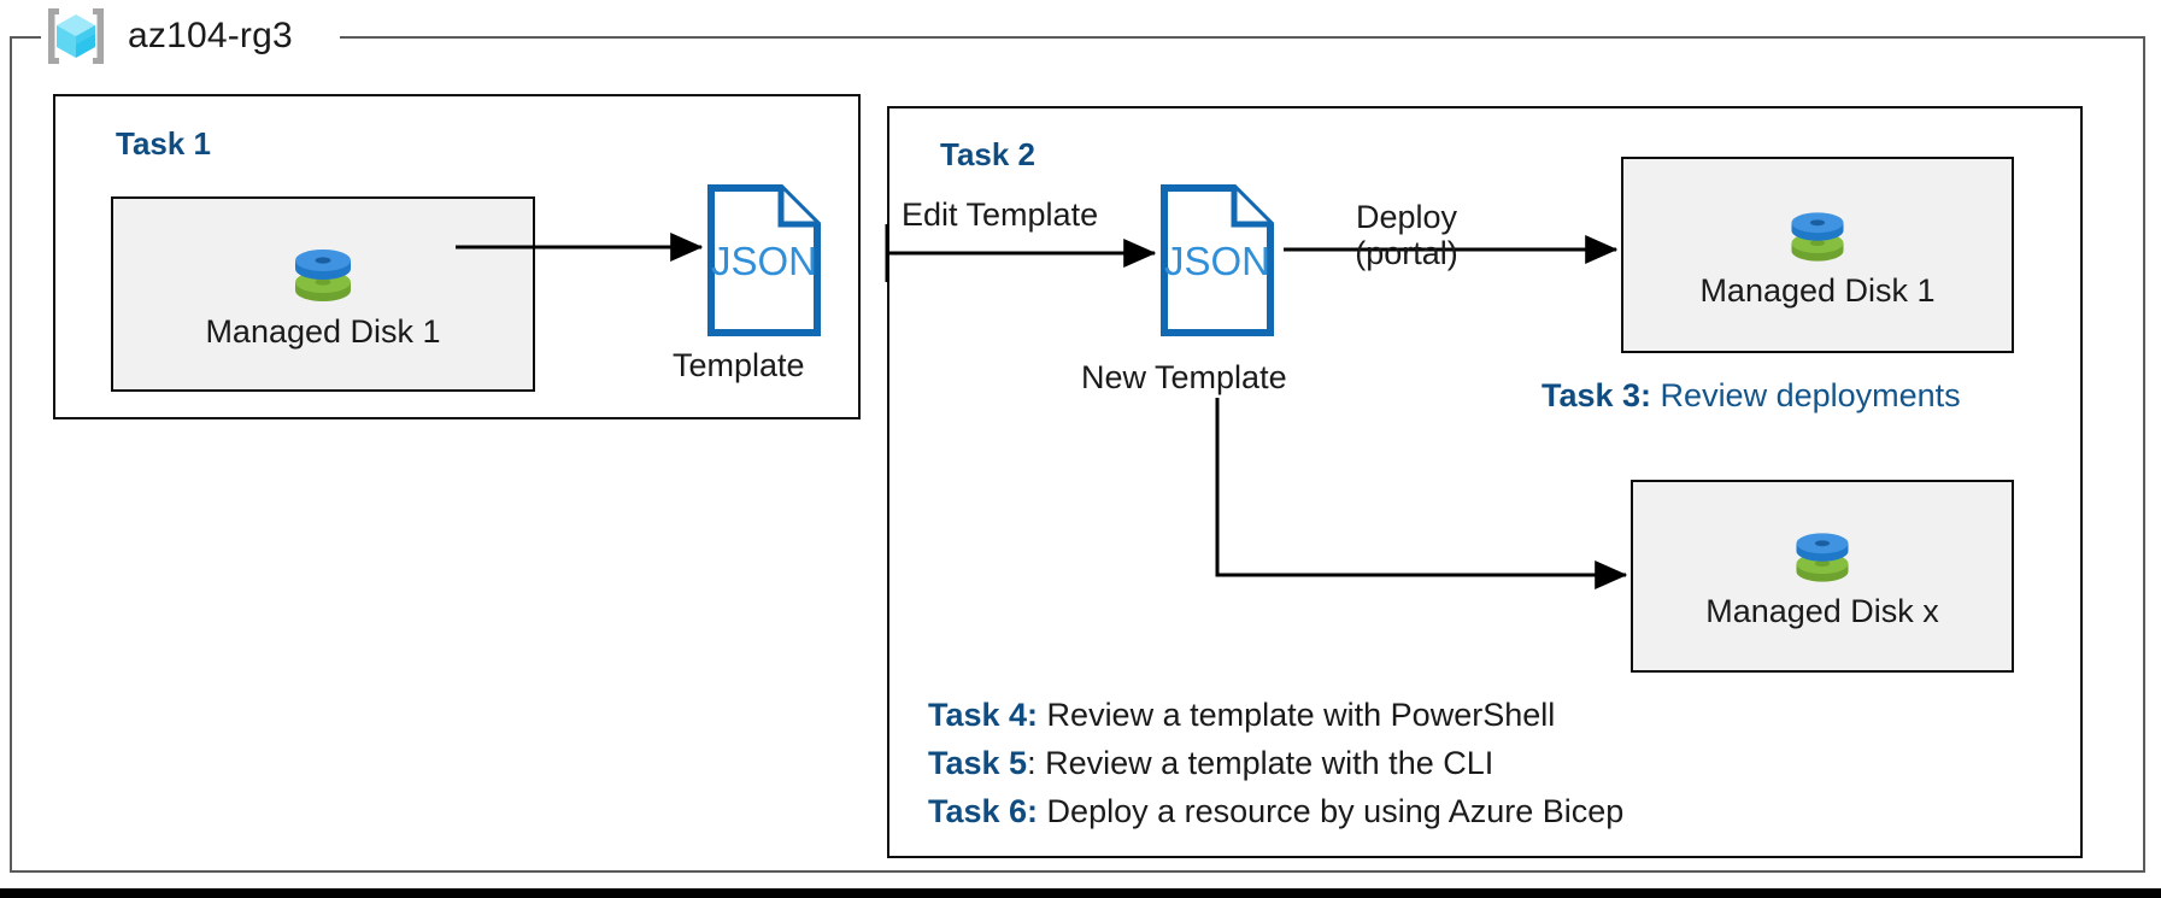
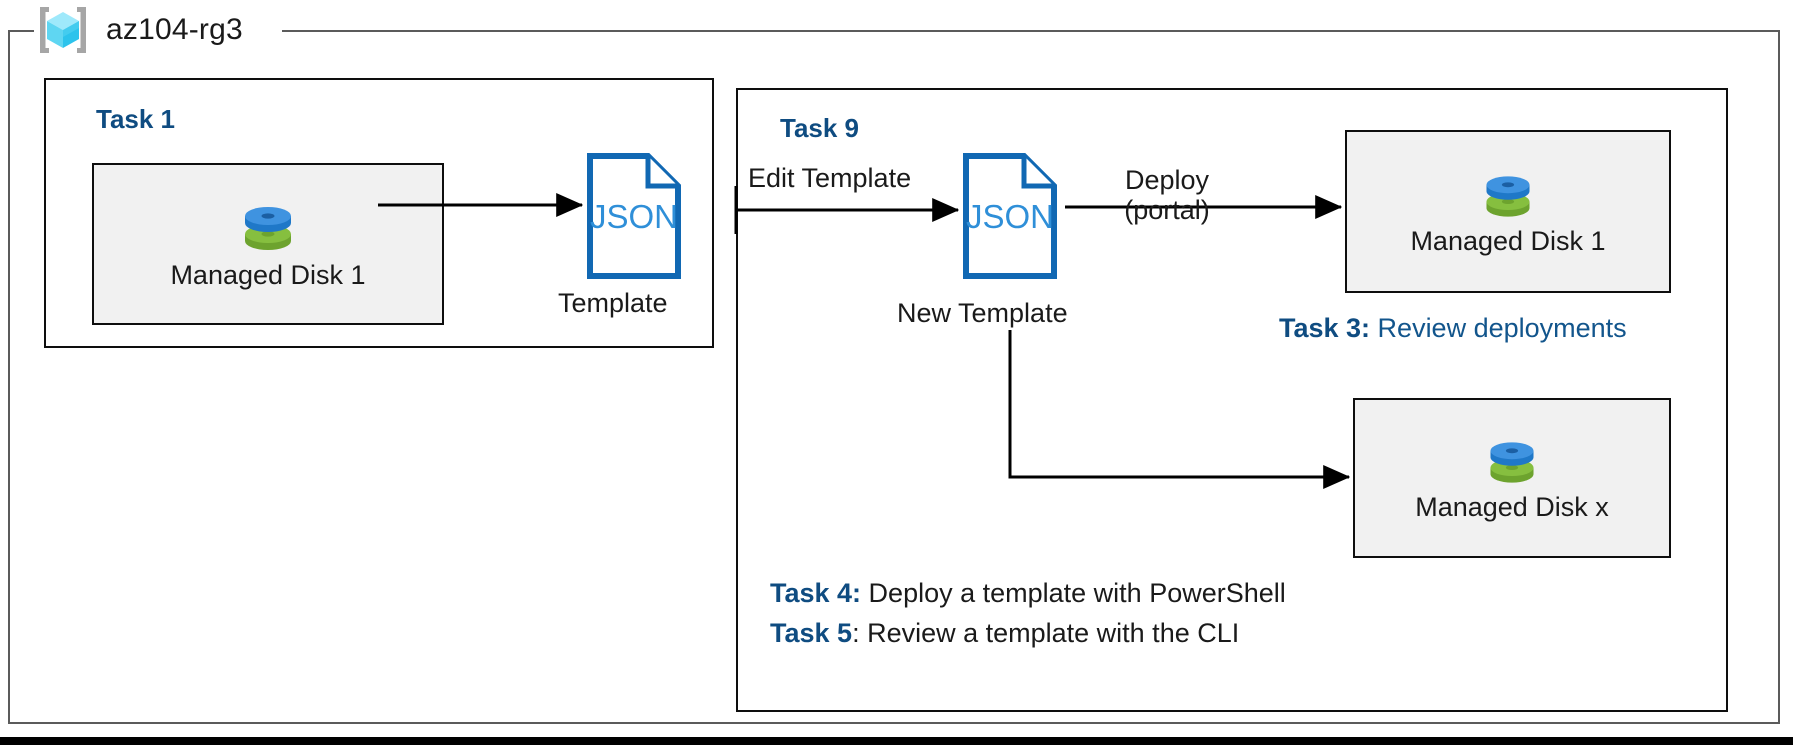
  az104-rg3
  Task 1
  Managed Disk 1
  JSON
  Template
- Task 2
+ Task 9
  JSON
  New Template
  Managed Disk 1
  Managed Disk x
  Edit Template
  Deploy
  (portal)
  Task 3: Review deployments
- Task 4: Review a template with PowerShell
+ Task 4: Deploy a template with PowerShell
  Task 5: Review a template with the CLI
- Task 6: Deploy a resource by using Azure Bicep
